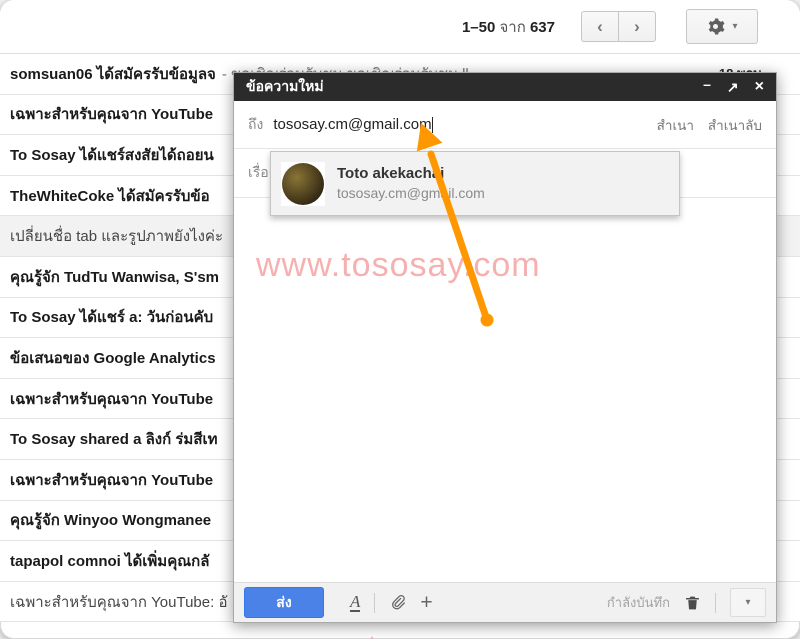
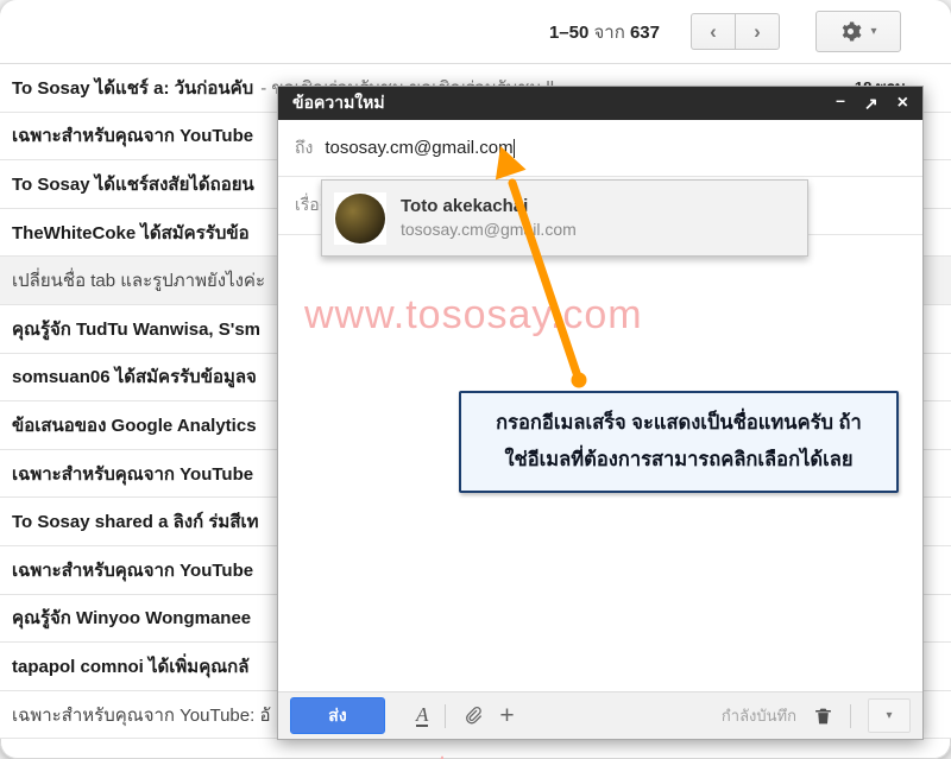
  1–50 จาก 637
  ‹
  ›
  ▾
- somsuan06 ได้สมัครรับข้อมูลจ
+ To Sosay ได้แชร์ a: วันก่อนคับ
  เฉพาะสำหรับคุณจาก YouTube
  To Sosay ได้แชร์สงสัยได้ถอยน
  TheWhiteCoke ได้สมัครรับข้อ
  เปลี่ยนชื่อ tab และรูปภาพยังไงค่ะ
  คุณรู้จัก TudTu Wanwisa, S'sm
- To Sosay ได้แชร์ a: วันก่อนคับ
+ somsuan06 ได้สมัครรับข้อมูลจ
  ข้อเสนอของ Google Analytics
  เฉพาะสำหรับคุณจาก YouTube
  To Sosay shared a ลิงก์ ร่มสีเท
  เฉพาะสำหรับคุณจาก YouTube
  คุณรู้จัก Winyoo Wongmanee
  tapapol comnoi ได้เพิ่มคุณกลั
  เฉพาะสำหรับคุณจาก YouTube: อั
  ข้อความใหม่
  –
  ↗
  ×
  ถึง
  tososay.cm@gmail.com
- สำเนา
- สำเนาลับ
  เรื่อ
  ส่ง
  A
  +
  กำลังบันทึก
  ▾
  Toto akekachi
  tososay.cm@gmil.com
  www.tososaycom
+ กรอกอีเมลเสร็จ จะแสดงเป็นชื่อแทนครับ ถ้า
+ ใช่อีเมลที่ต้องการสามารถคลิกเลือกได้เลย
